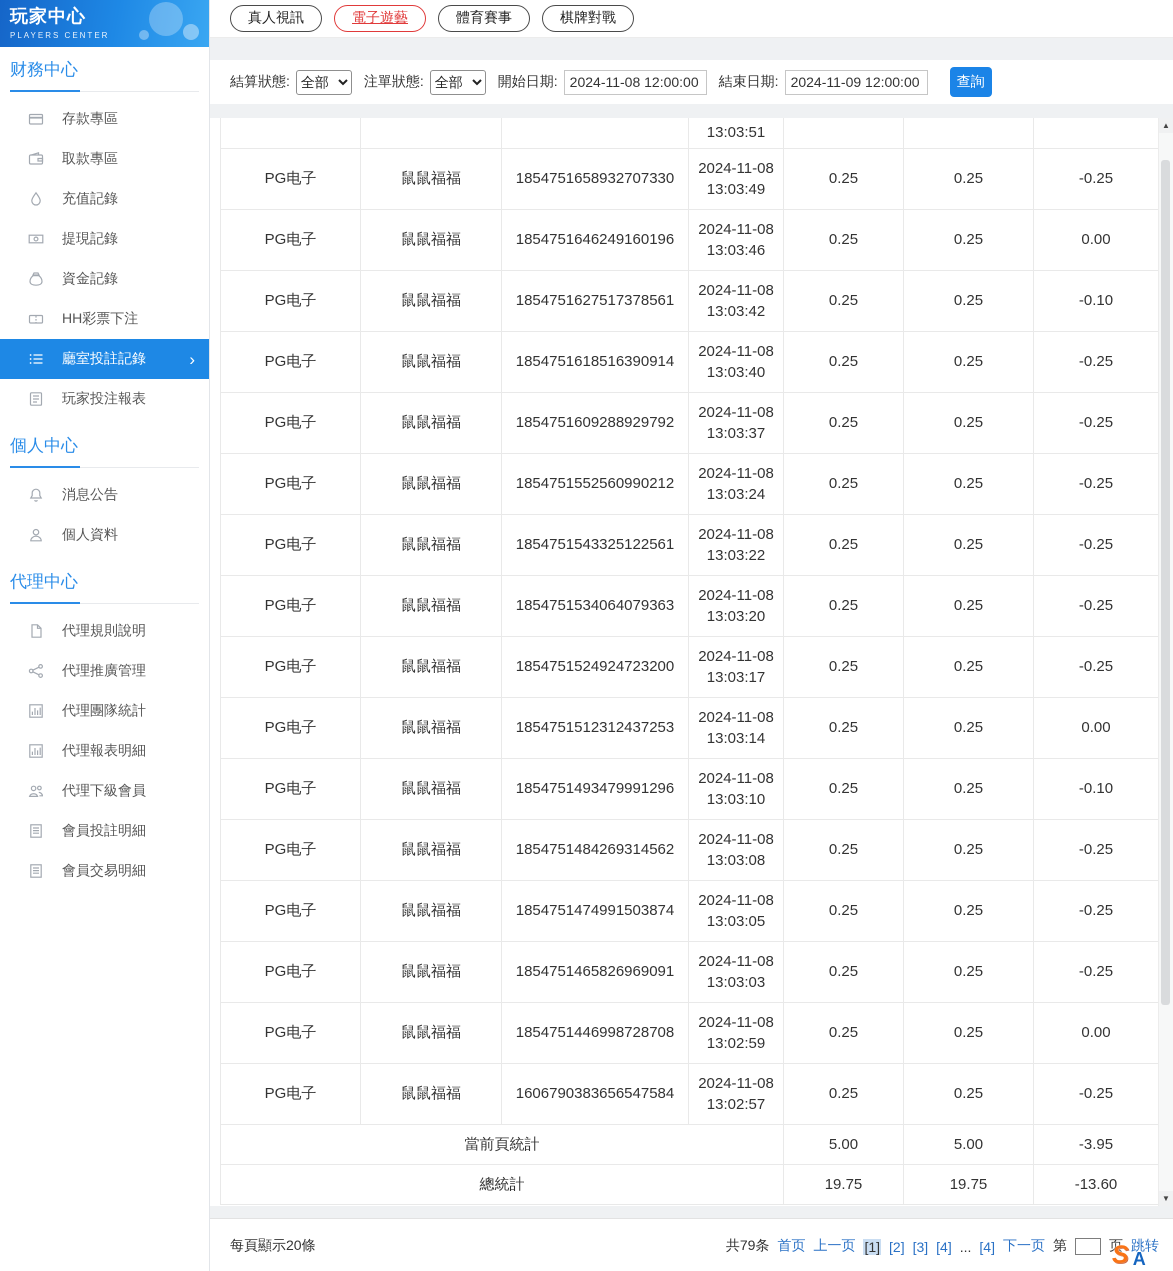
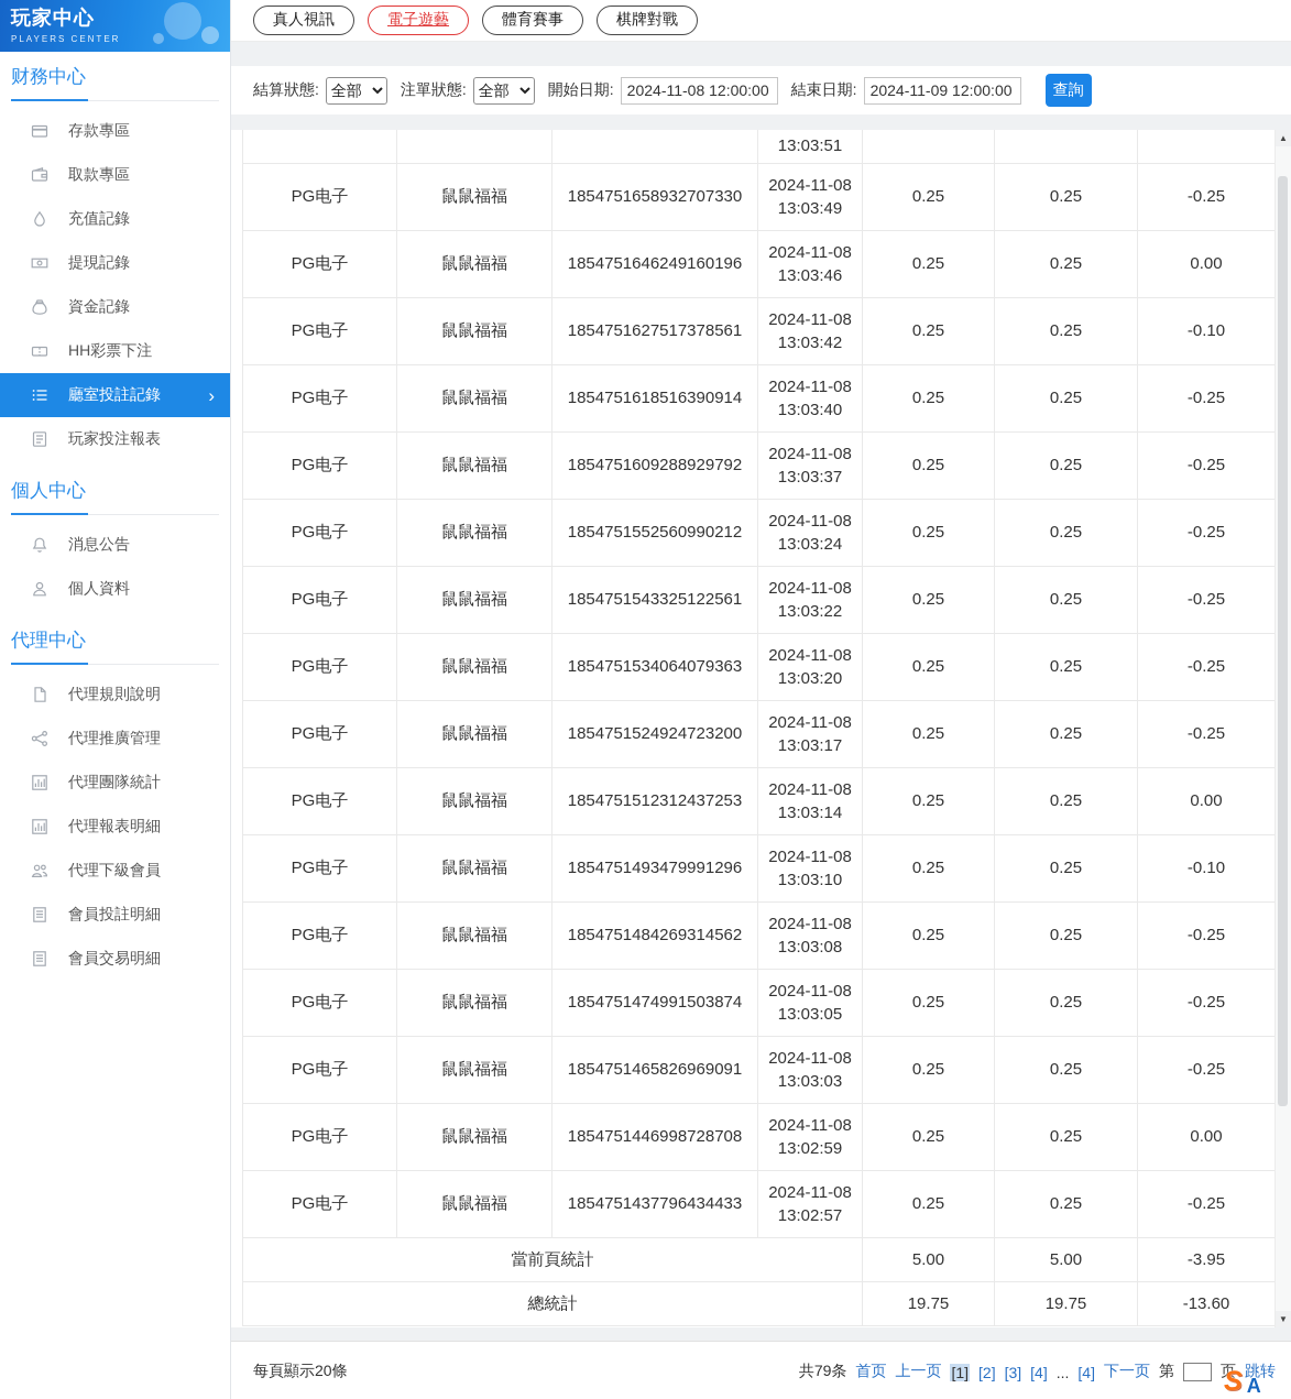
  玩家中心
  PLAYERS CENTER
  财務中心
  存款專區
  取款專區
  充值記錄
  提現記錄
  資金記錄
  HH彩票下注
  廳室投註記錄
  ›
  玩家投注報表
  個人中心
  消息公告
  個人資料
  代理中心
  代理規則說明
  代理推廣管理
  代理團隊統計
  代理報表明細
  代理下級會員
  會員投註明細
  會員交易明細
  真人視訊
  電子遊藝
  體育賽事
  棋牌對戰
  結算狀態:
  全部
  注單狀態:
  全部
  開始日期:
  2024-11-08 12:00:00
  結束日期:
  2024-11-09 12:00:00
  查詢
  			13:03:51
  PG电子	鼠鼠福福	1854751658932707330	2024-11-0813:03:49	0.25	0.25	-0.25
  PG电子	鼠鼠福福	1854751646249160196	2024-11-0813:03:46	0.25	0.25	0.00
  PG电子	鼠鼠福福	1854751627517378561	2024-11-0813:03:42	0.25	0.25	-0.10
  PG电子	鼠鼠福福	1854751618516390914	2024-11-0813:03:40	0.25	0.25	-0.25
  PG电子	鼠鼠福福	1854751609288929792	2024-11-0813:03:37	0.25	0.25	-0.25
  PG电子	鼠鼠福福	1854751552560990212	2024-11-0813:03:24	0.25	0.25	-0.25
  PG电子	鼠鼠福福	1854751543325122561	2024-11-0813:03:22	0.25	0.25	-0.25
  PG电子	鼠鼠福福	1854751534064079363	2024-11-0813:03:20	0.25	0.25	-0.25
  PG电子	鼠鼠福福	1854751524924723200	2024-11-0813:03:17	0.25	0.25	-0.25
  PG电子	鼠鼠福福	1854751512312437253	2024-11-0813:03:14	0.25	0.25	0.00
  PG电子	鼠鼠福福	1854751493479991296	2024-11-0813:03:10	0.25	0.25	-0.10
  PG电子	鼠鼠福福	1854751484269314562	2024-11-0813:03:08	0.25	0.25	-0.25
  PG电子	鼠鼠福福	1854751474991503874	2024-11-0813:03:05	0.25	0.25	-0.25
  PG电子	鼠鼠福福	1854751465826969091	2024-11-0813:03:03	0.25	0.25	-0.25
  PG电子	鼠鼠福福	1854751446998728708	2024-11-0813:02:59	0.25	0.25	0.00
- PG电子	鼠鼠福福	1606790383656547584	2024-11-0813:02:57	0.25	0.25	-0.25
+ PG电子	鼠鼠福福	1854751437796434433	2024-11-0813:02:57	0.25	0.25	-0.25
  當前頁統計	5.00	5.00	-3.95
  總統計	19.75	19.75	-13.60
  ▲
  ▼
  每頁顯示20條
  共79条
  首页
  上一页
  [1]
  [2]
  [3]
  [4]
  ...
  [4]
  下一页
  第
  页
  跳转
  S
  A
